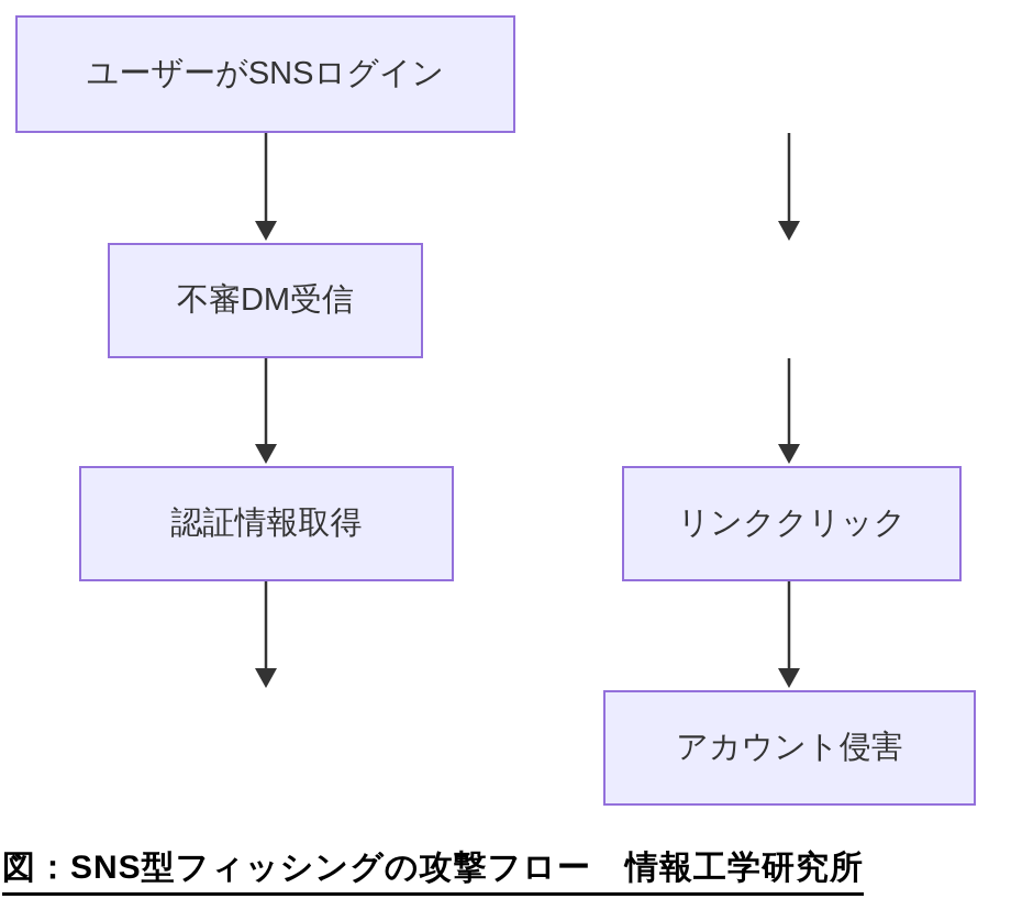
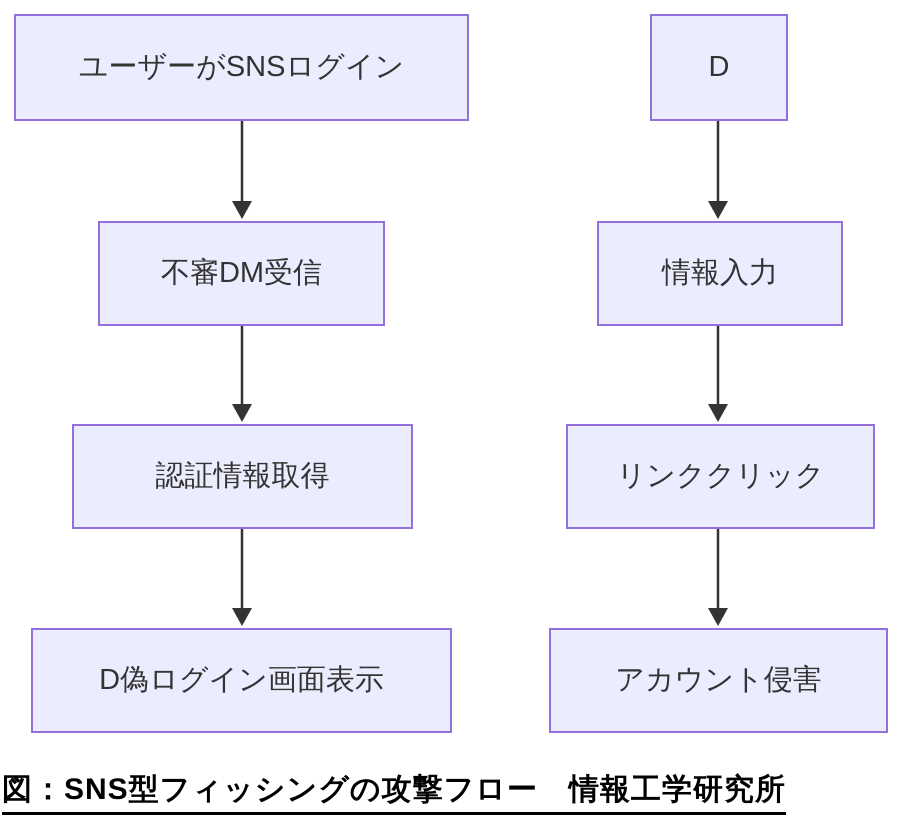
  ユーザーがSNSログイン
  不審DM受信
  認証情報取得
+ D偽ログイン画面表示
+ D
+ 情報入力
  リンククリック
  アカウント侵害
  図：SNS型フィッシングの攻撃フロー 情報工学研究所
